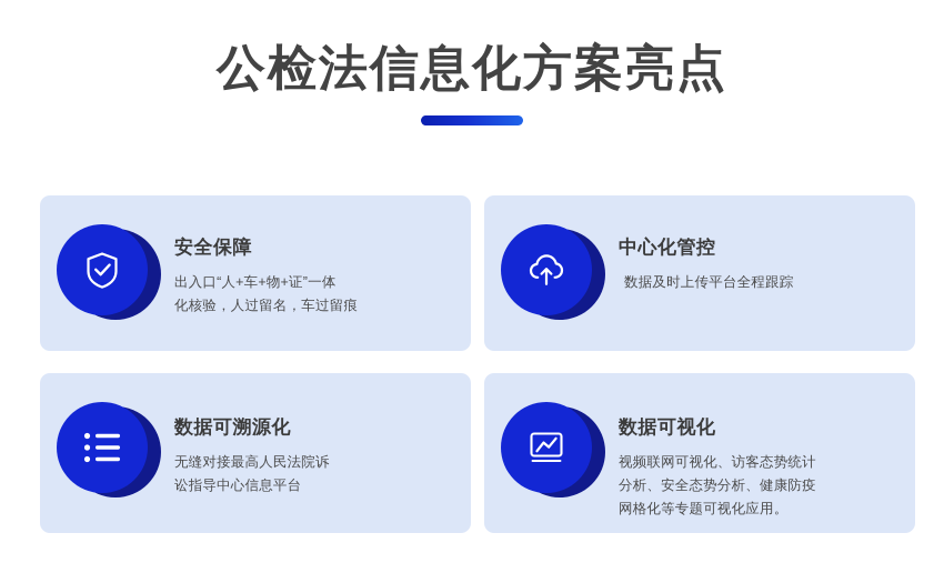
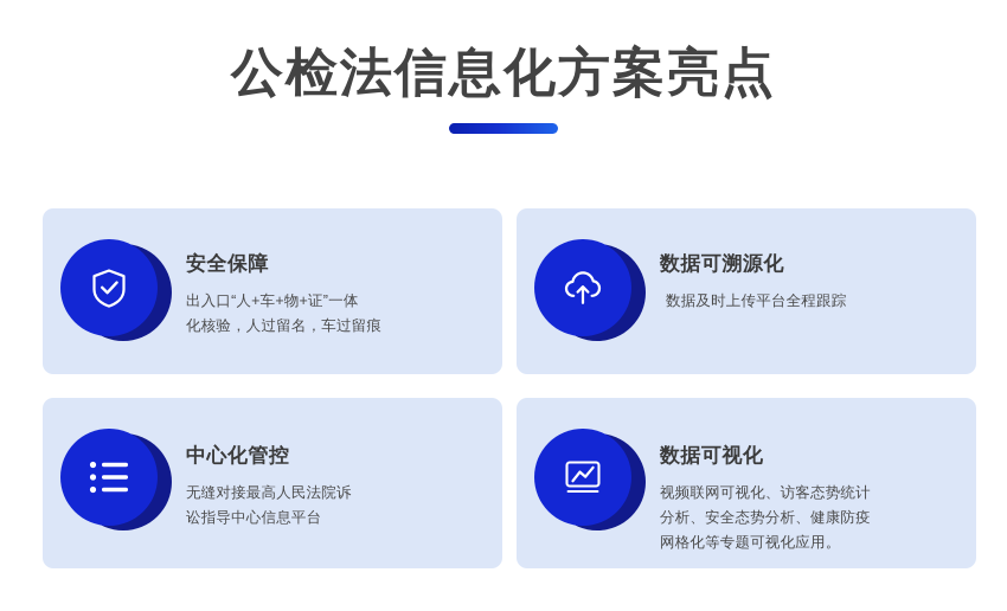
  公检法信息化方案亮点
  安全保障
  出入口“人+车+物+证”一体
  化核验，人过留名，车过留痕
- 中心化管控
+ 数据可溯源化
  数据及时上传平台全程跟踪
- 数据可溯源化
+ 中心化管控
  无缝对接最高人民法院诉
  讼指导中心信息平台
  数据可视化
  视频联网可视化、访客态势统计
  分析、安全态势分析、健康防疫
  网格化等专题可视化应用。
